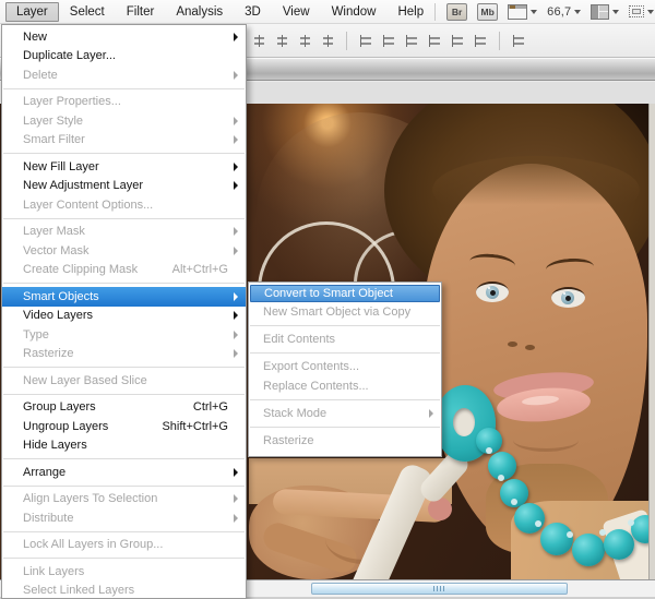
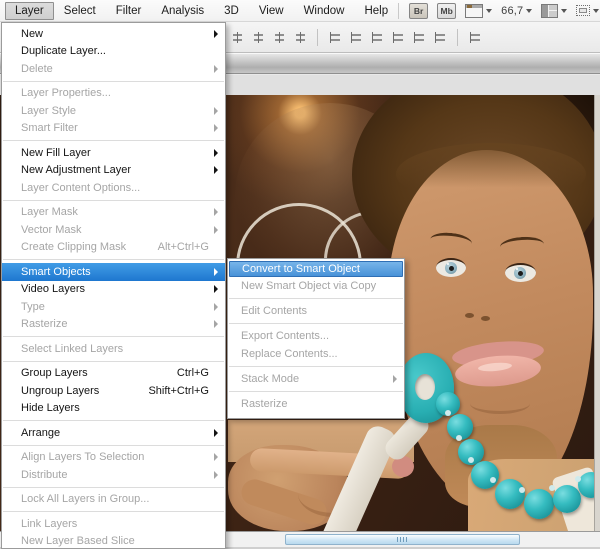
  Layer
  Select
  Filter
  Analysis
  3D
  View
  Window
  Help
  Br
  Mb
  66,7
  New
  Duplicate Layer...
  Delete
  Layer Properties...
  Layer Style
  Smart Filter
  New Fill Layer
  New Adjustment Layer
  Layer Content Options...
  Layer Mask
  Vector Mask
  Create Clipping Mask
  Alt+Ctrl+G
  Smart Objects
  Video Layers
  Type
  Rasterize
- New Layer Based Slice
+ Select Linked Layers
  Group Layers
  Ctrl+G
  Ungroup Layers
  Shift+Ctrl+G
  Hide Layers
  Arrange
  Align Layers To Selection
  Distribute
  Lock All Layers in Group...
  Link Layers
- Select Linked Layers
+ New Layer Based Slice
  Convert to Smart Object
  New Smart Object via Copy
  Edit Contents
  Export Contents...
  Replace Contents...
  Stack Mode
  Rasterize
